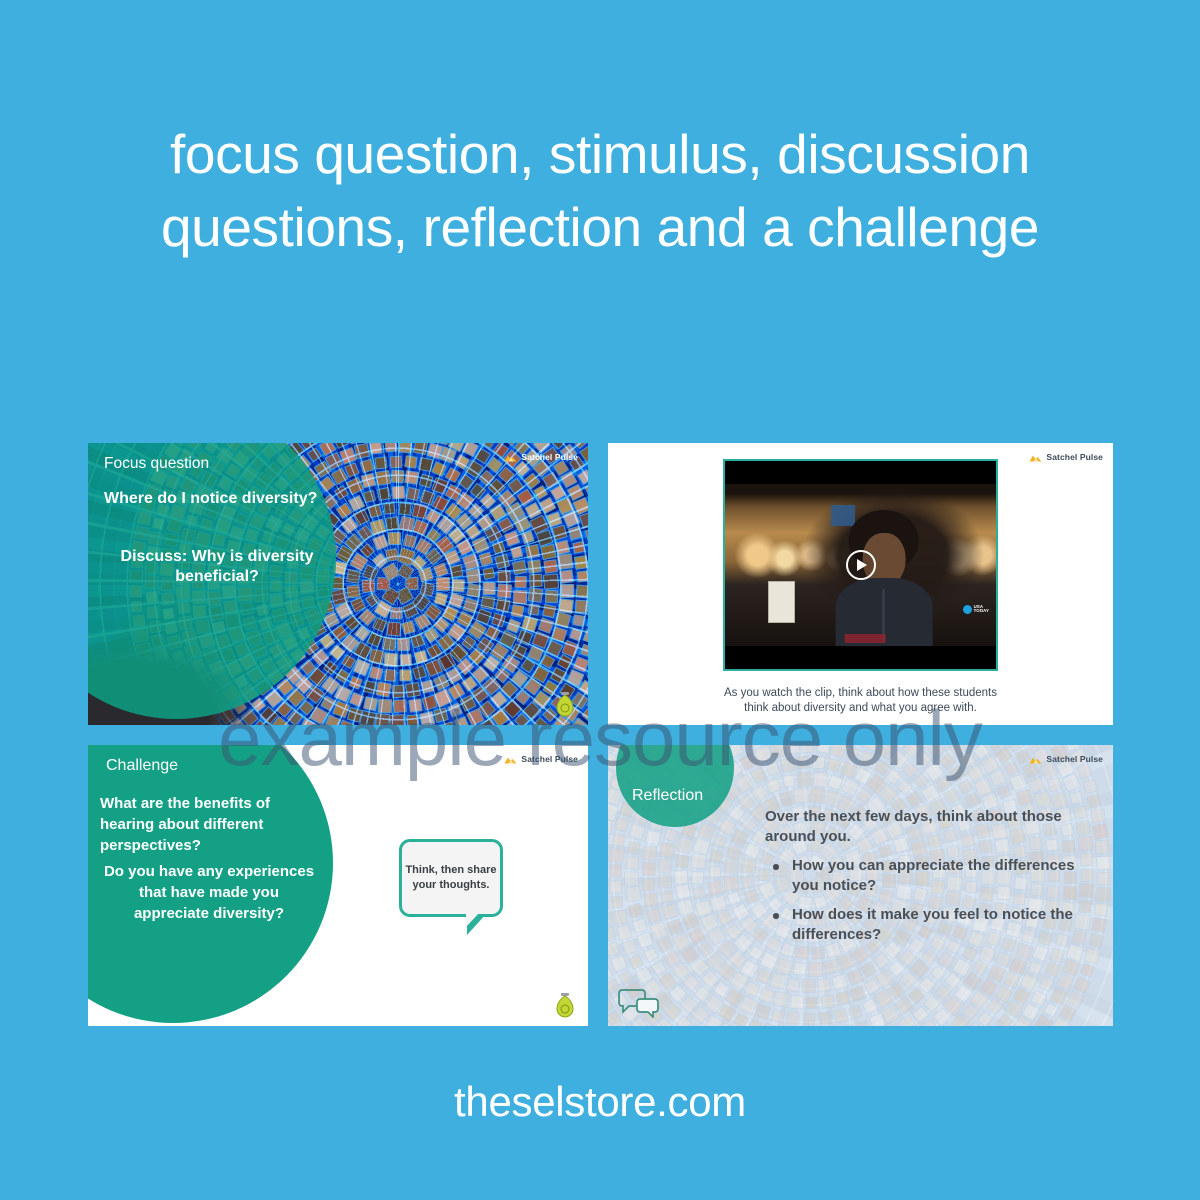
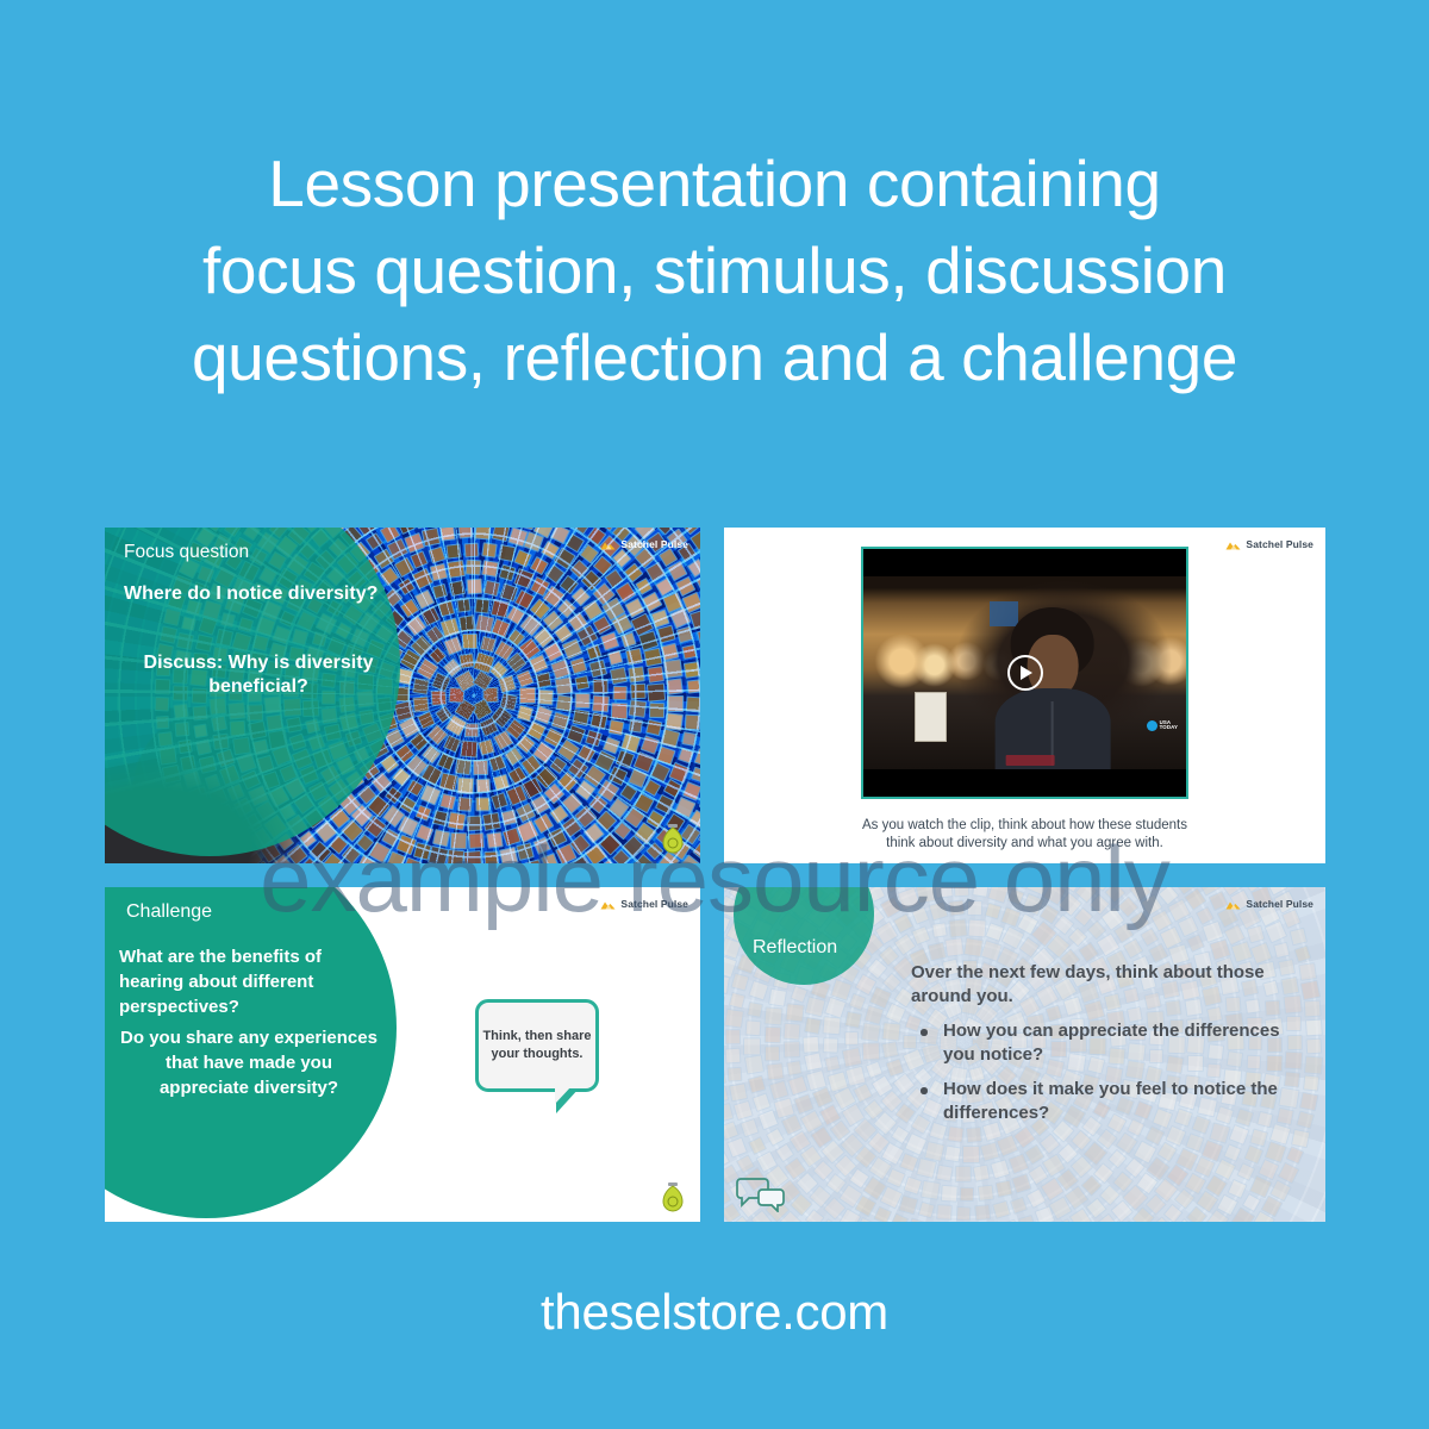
+ Lesson presentation containing
  focus question, stimulus, discussion
  questions, reflection and a challenge
  Focus question
  Where do I notice diversity?
  Discuss: Why is diversity beneficial?
  Satchel Pulse
  As you watch the clip, think about how these students
  think about diversity and what you agree with.
  Satchel Pulse
  Challenge
  What are the benefits of hearing about different perspectives?
- Do you have any experiences that have made you appreciate diversity?
+ Do you share any experiences that have made you appreciate diversity?
  Think, then share your thoughts.
  Satchel Pulse
  Reflection
  Over the next few days, think about those around you.
  How you can appreciate the differences you notice?
  How does it make you feel to notice the differences?
  Satchel Pulse
  example resource only
  theselstore.com
